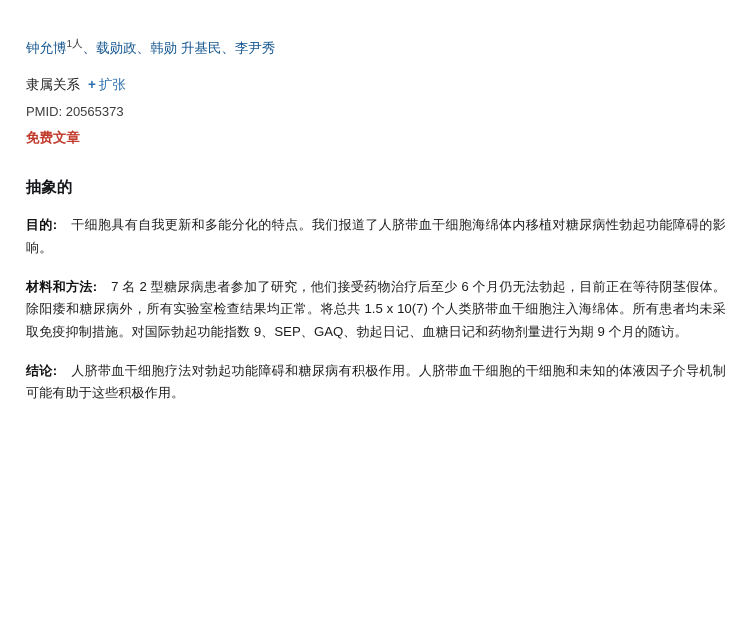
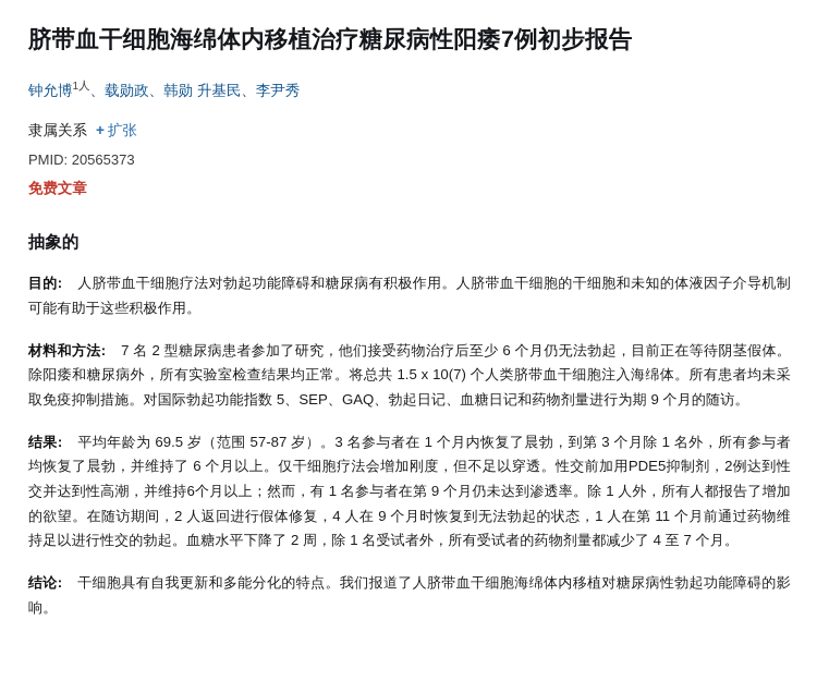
+ 脐带血干细胞海绵体内移植治疗糖尿病性阳痿7例初步报告
  钟允博1人、载勋政、韩勋 升基民、李尹秀
  隶属关系 + 扩张
  PMID: 20565373
  免费文章
  抽象的
- 目的: 干细胞具有自我更新和多能分化的特点。我们报道了人脐带血干细胞海绵体内移植对糖尿病性勃起功能障碍的影响。
+ 目的: 人脐带血干细胞疗法对勃起功能障碍和糖尿病有积极作用。人脐带血干细胞的干细胞和未知的体液因子介导机制可能有助于这些积极作用。
- 材料和方法: 7 名 2 型糖尿病患者参加了研究，他们接受药物治疗后至少 6 个月仍无法勃起，目前正在等待阴茎假体。除阳痿和糖尿病外，所有实验室检查结果均正常。将总共 1.5 x 10(7) 个人类脐带血干细胞注入海绵体。所有患者均未采取免疫抑制措施。对国际勃起功能指数 9、SEP、GAQ、勃起日记、血糖日记和药物剂量进行为期 9 个月的随访。
+ 材料和方法: 7 名 2 型糖尿病患者参加了研究，他们接受药物治疗后至少 6 个月仍无法勃起，目前正在等待阴茎假体。除阳痿和糖尿病外，所有实验室检查结果均正常。将总共 1.5 x 10(7) 个人类脐带血干细胞注入海绵体。所有患者均未采取免疫抑制措施。对国际勃起功能指数 5、SEP、GAQ、勃起日记、血糖日记和药物剂量进行为期 9 个月的随访。
+ 结果: 平均年龄为 69.5 岁（范围 57-87 岁）。3 名参与者在 1 个月内恢复了晨勃，到第 3 个月除 1 名外，所有参与者均恢复了晨勃，并维持了 6 个月以上。仅干细胞疗法会增加刚度，但不足以穿透。性交前加用PDE5抑制剂，2例达到性交并达到性高潮，并维持6个月以上；然而，有 1 名参与者在第 9 个月仍未达到渗透率。除 1 人外，所有人都报告了增加的欲望。在随访期间，2 人返回进行假体修复，4 人在 9 个月时恢复到无法勃起的状态，1 人在第 11 个月前通过药物维持足以进行性交的勃起。血糖水平下降了 2 周，除 1 名受试者外，所有受试者的药物剂量都减少了 4 至 7 个月。
- 结论: 人脐带血干细胞疗法对勃起功能障碍和糖尿病有积极作用。人脐带血干细胞的干细胞和未知的体液因子介导机制可能有助于这些积极作用。
+ 结论: 干细胞具有自我更新和多能分化的特点。我们报道了人脐带血干细胞海绵体内移植对糖尿病性勃起功能障碍的影响。
